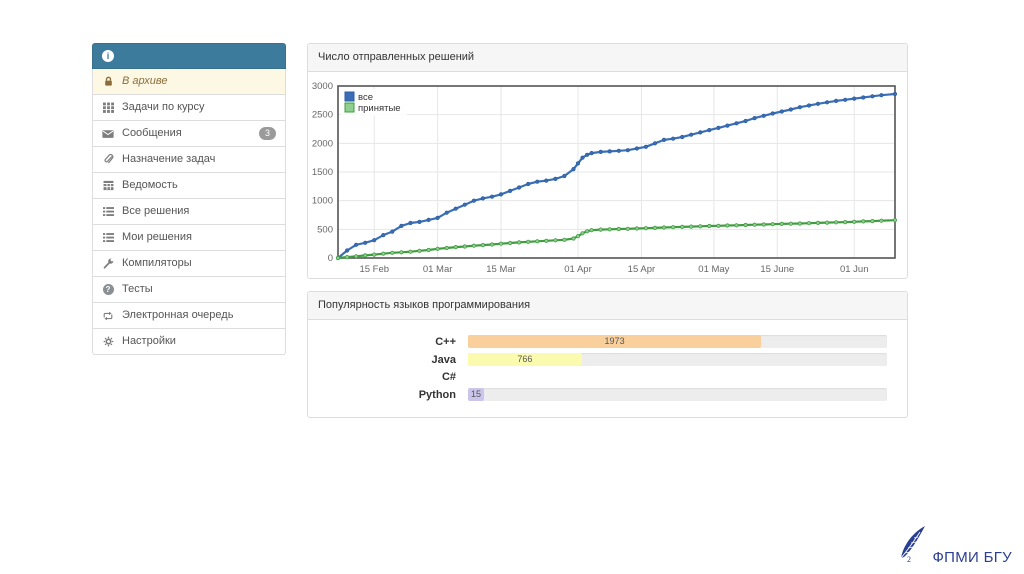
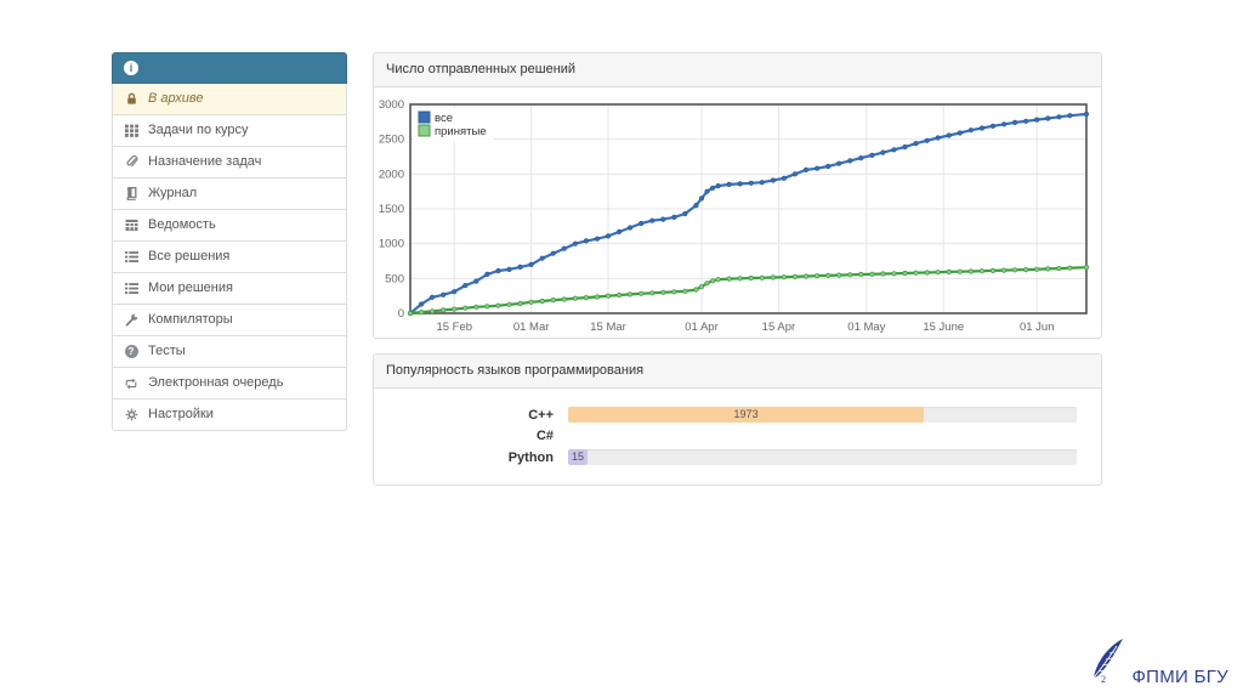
  i
  В архиве
  Задачи по курсу
- Сообщения
- 3
  Назначение задач
+ Журнал
  Ведомость
  Все решения
  Мои решения
  Компиляторы
  ?
  Тесты
  Электронная очередь
  Настройки
  Число отправленных решений
  0
  500
  1000
  1500
  2000
  2500
  3000
  15 Feb
  01 Mar
  15 Mar
  01 Apr
  15 Apr
  01 May
  15 June
  01 Jun
  все
  принятые
  Популярность языков программирования
  C++
  1973
- Java
- 766
  C#
  Python
  15
  2
  ФПМИ БГУ
